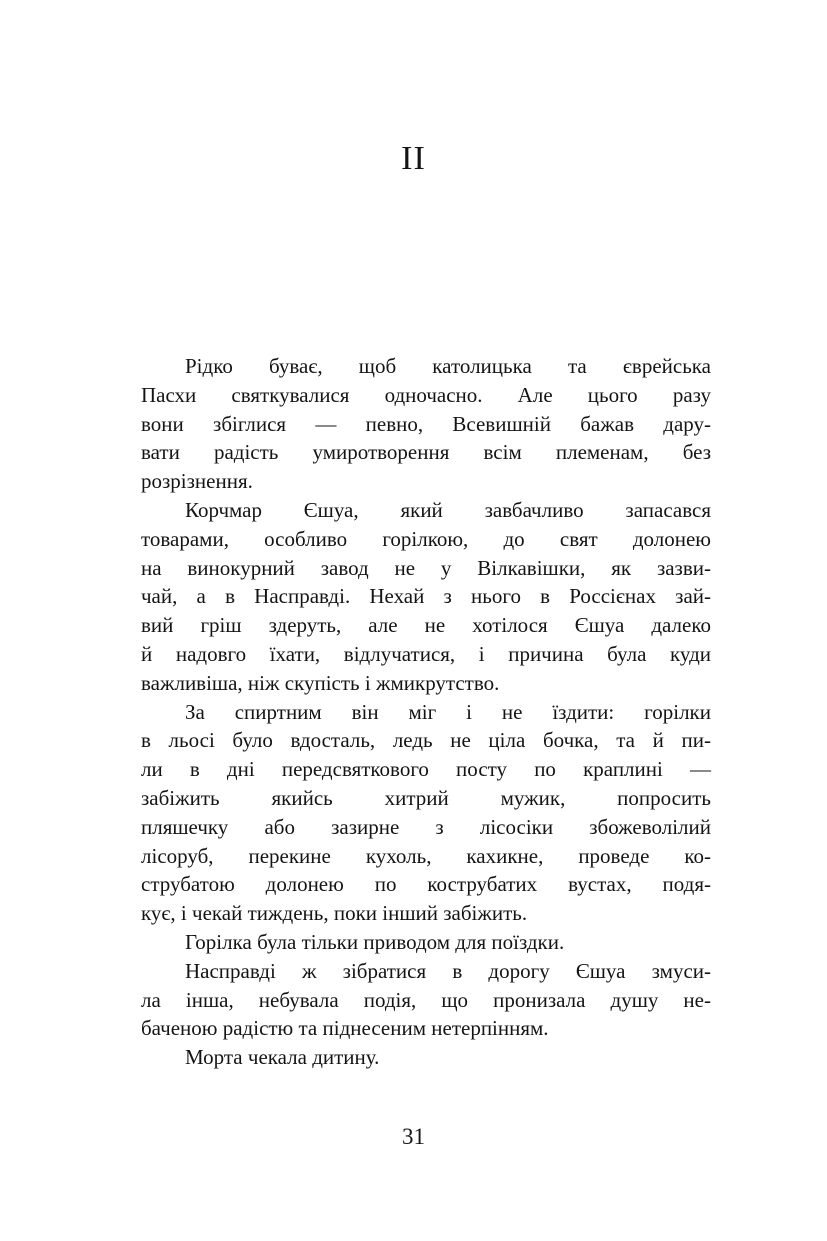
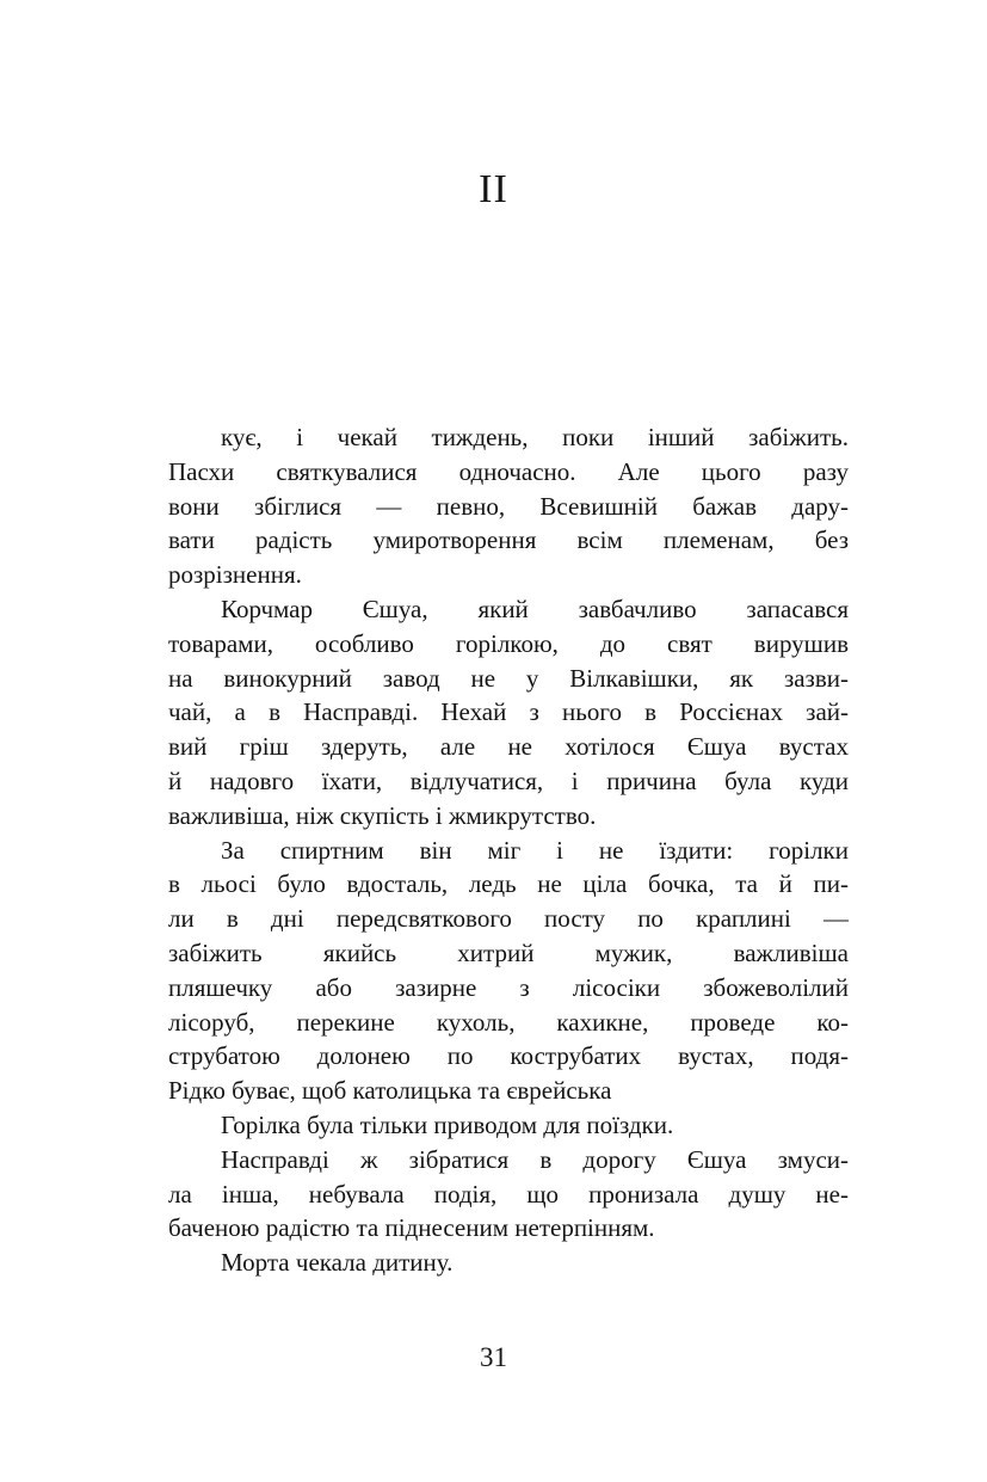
  II
- Рідко буває, щоб католицька та єврейська
+ кує, і чекай тиждень, поки інший забіжить.
  Пасхи святкувалися одночасно. Але цього разу
  вони збіглися — певно, Всевишній бажав дару-
  вати радість умиротворення всім племенам, без
  розрізнення.
  Корчмар Єшуа, який завбачливо запасався
- товарами, особливо горілкою, до свят долонею
+ товарами, особливо горілкою, до свят вирушив
  на винокурний завод не у Вілкавішки, як зазви-
  чай, а в Насправді. Нехай з нього в Россієнах зай-
- вий гріш здеруть, але не хотілося Єшуа далеко
+ вий гріш здеруть, але не хотілося Єшуа вустах
  й надовго їхати, відлучатися, і причина була куди
  важливіша, ніж скупість і жмикрутство.
  За спиртним він міг і не їздити: горілки
  в льосі було вдосталь, ледь не ціла бочка, та й пи-
  ли в дні передсвяткового посту по краплині —
- забіжить якийсь хитрий мужик, попросить
+ забіжить якийсь хитрий мужик, важливіша
  пляшечку або зазирне з лісосіки збожеволілий
  лісоруб, перекине кухоль, кахикне, проведе ко-
  струбатою долонею по кострубатих вустах, подя-
- кує, і чекай тиждень, поки інший забіжить.
+ Рідко буває, щоб католицька та єврейська
  Горілка була тільки приводом для поїздки.
  Насправді ж зібратися в дорогу Єшуа змуси-
  ла інша, небувала подія, що пронизала душу не-
  баченою радістю та піднесеним нетерпінням.
  Морта чекала дитину.
  31
